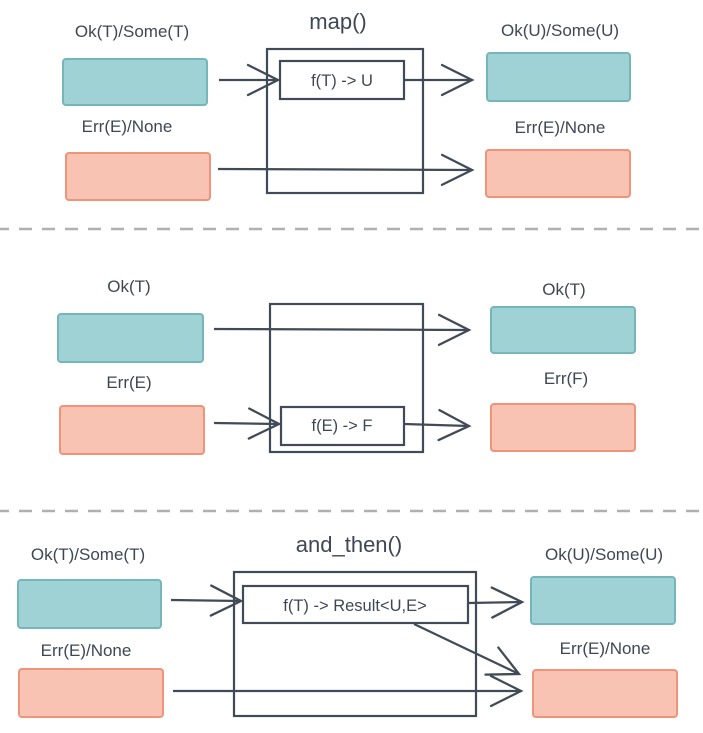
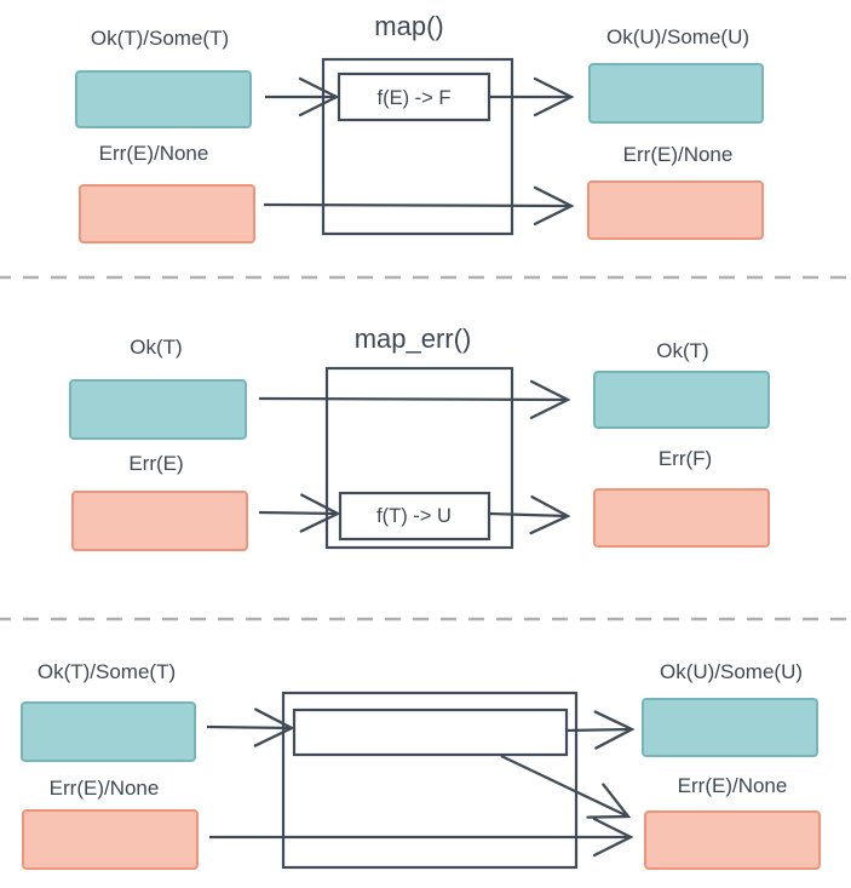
  map()
  Ok(T)/Some(T)
  Err(E)/None
- f(T) -> U
+ f(E) -> F
  Ok(U)/Some(U)
  Err(E)/None
+ map_err()
  Ok(T)
  Err(E)
- f(E) -> F
+ f(T) -> U
  Ok(T)
  Err(F)
- and_then()
  Ok(T)/Some(T)
  Err(E)/None
- f(T) -> Result<U,E>
  Ok(U)/Some(U)
  Err(E)/None
